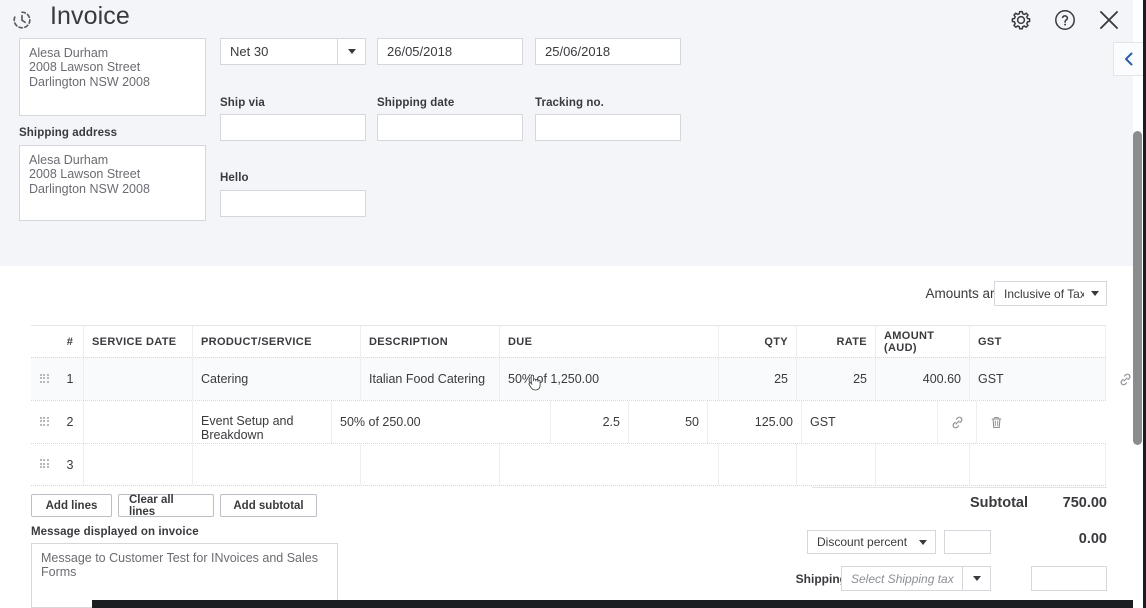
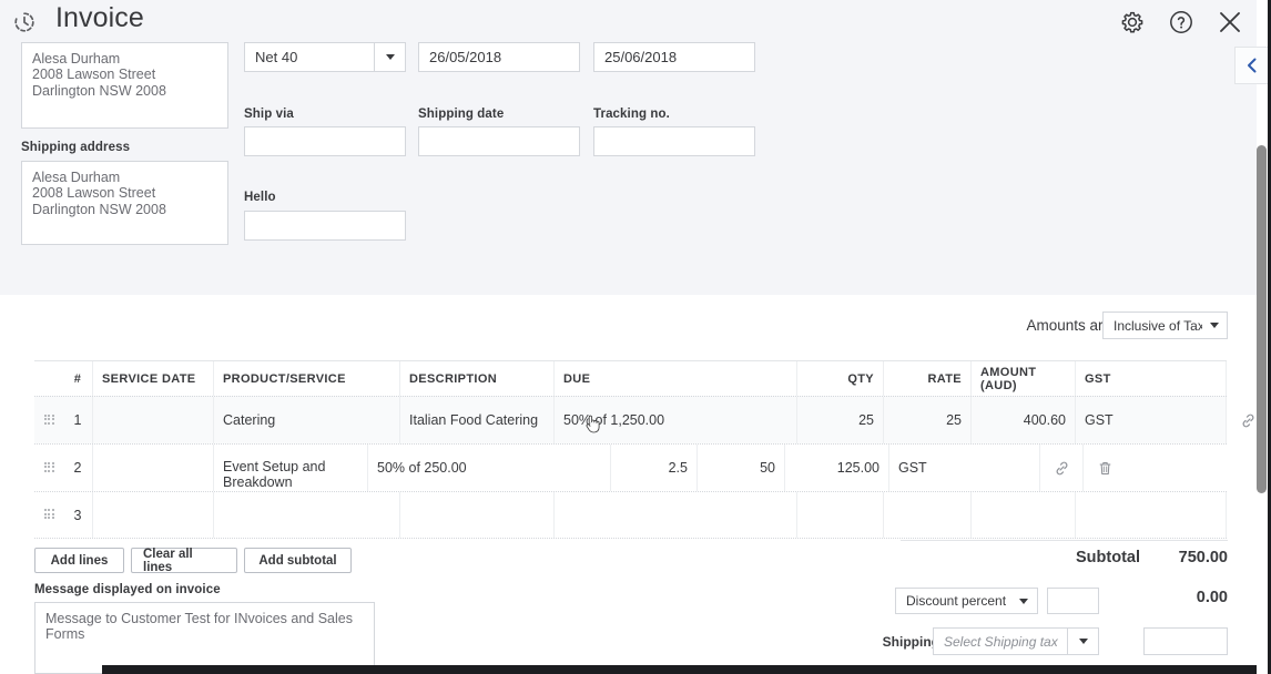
  Invoice
  Alesa Durham
  2008 Lawson Street
  Darlington NSW 2008
- Net 30
+ Net 40
  26/05/2018
  25/06/2018
  Shipping address
  Alesa Durham
  2008 Lawson Street
  Darlington NSW 2008
  Ship via
  Shipping date
  Tracking no.
  Hello
  Amounts ar
  Inclusive of Tax
  #
  SERVICE DATE
  PRODUCT/SERVICE
  DESCRIPTION
  DUE
  QTY
  RATE
  AMOUNT (AUD)
  GST
  1
  Catering
  Italian Food Catering
  50% of 1,250.00
  25
  25
  400.60
  GST
  2
  Event Setup and Breakdown
  50% of 250.00
  2.5
  50
  125.00
  GST
  3
  Add lines
  Clear all lines
  Add subtotal
  Message displayed on invoice
  Message to Customer Test for INvoices and Sales Forms
  Subtotal
  750.00
  Discount percent
  0.00
  Shippin
  Select Shipping tax
